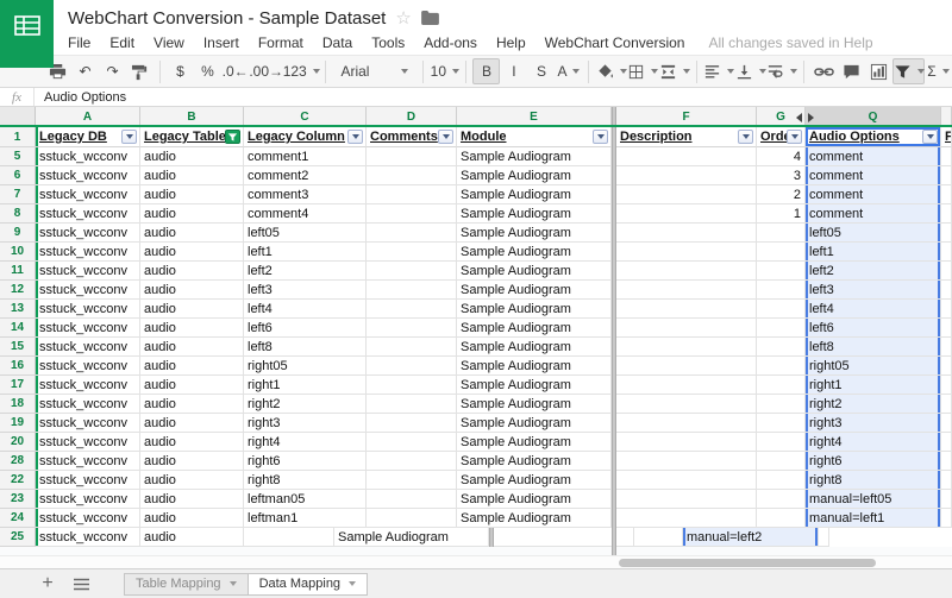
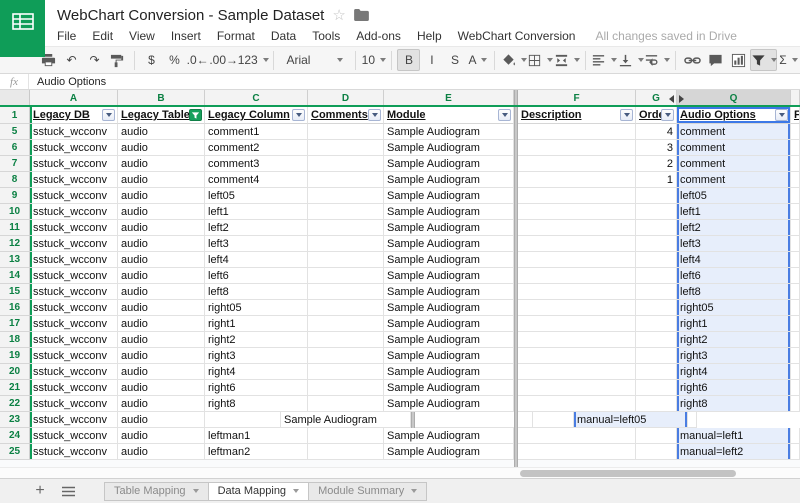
  WebChart Conversion - Sample Dataset
  ☆
  File
  Edit
  View
  Insert
  Format
  Data
  Tools
  Add-ons
  Help
  WebChart Conversion
- All changes saved in Help
+ All changes saved in Drive
  ↶
  ↷
  $
  %
  .0←
  .00→
  123
  Arial
  10
  B
  I
  S
  A
  Σ
  fx
  Audio Options
  A
  B
  C
  D
  E
  F
  G
  Q
  1
  Legacy DB
  Legacy Table
  Legacy Column
  Comments
  Module
  Description
  Audio Options
  5
  sstuck_wcconv
  audio
  comment1
  Sample Audiogram
  4
  comment
  6
  sstuck_wcconv
  audio
  comment2
  Sample Audiogram
  3
  comment
  7
  sstuck_wcconv
  audio
  comment3
  Sample Audiogram
  2
  comment
  8
  sstuck_wcconv
  audio
  comment4
  Sample Audiogram
  1
  comment
  9
  sstuck_wcconv
  audio
  left05
  Sample Audiogram
  left05
  10
  sstuck_wcconv
  audio
  left1
  Sample Audiogram
  left1
  11
  sstuck_wcconv
  audio
  left2
  Sample Audiogram
  left2
  12
  sstuck_wcconv
  audio
  left3
  Sample Audiogram
  left3
  13
  sstuck_wcconv
  audio
  left4
  Sample Audiogram
  left4
  14
  sstuck_wcconv
  audio
  left6
  Sample Audiogram
  left6
  15
  sstuck_wcconv
  audio
  left8
  Sample Audiogram
  left8
  16
  sstuck_wcconv
  audio
  right05
  Sample Audiogram
  right05
  17
  sstuck_wcconv
  audio
  right1
  Sample Audiogram
  right1
  18
  sstuck_wcconv
  audio
  right2
  Sample Audiogram
  right2
  19
  sstuck_wcconv
  audio
  right3
  Sample Audiogram
  right3
  20
  sstuck_wcconv
  audio
  right4
  Sample Audiogram
  right4
- 28
+ 21
  sstuck_wcconv
  audio
  right6
  Sample Audiogram
  right6
  22
  sstuck_wcconv
  audio
  right8
  Sample Audiogram
  right8
  23
  sstuck_wcconv
  audio
- leftman05
  Sample Audiogram
  manual=left05
  24
  sstuck_wcconv
  audio
  leftman1
  Sample Audiogram
  manual=left1
  25
  sstuck_wcconv
  audio
+ leftman2
  Sample Audiogram
  manual=left2
  +
  Table Mapping
  Data Mapping
+ Module Summary
